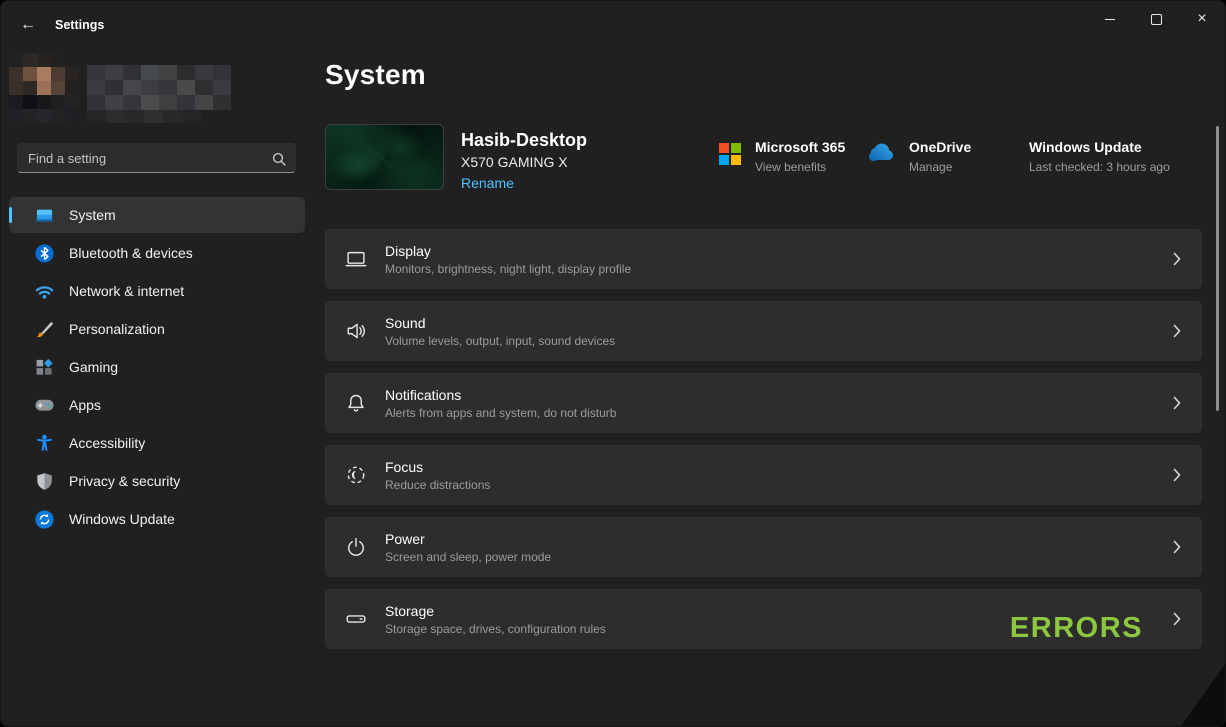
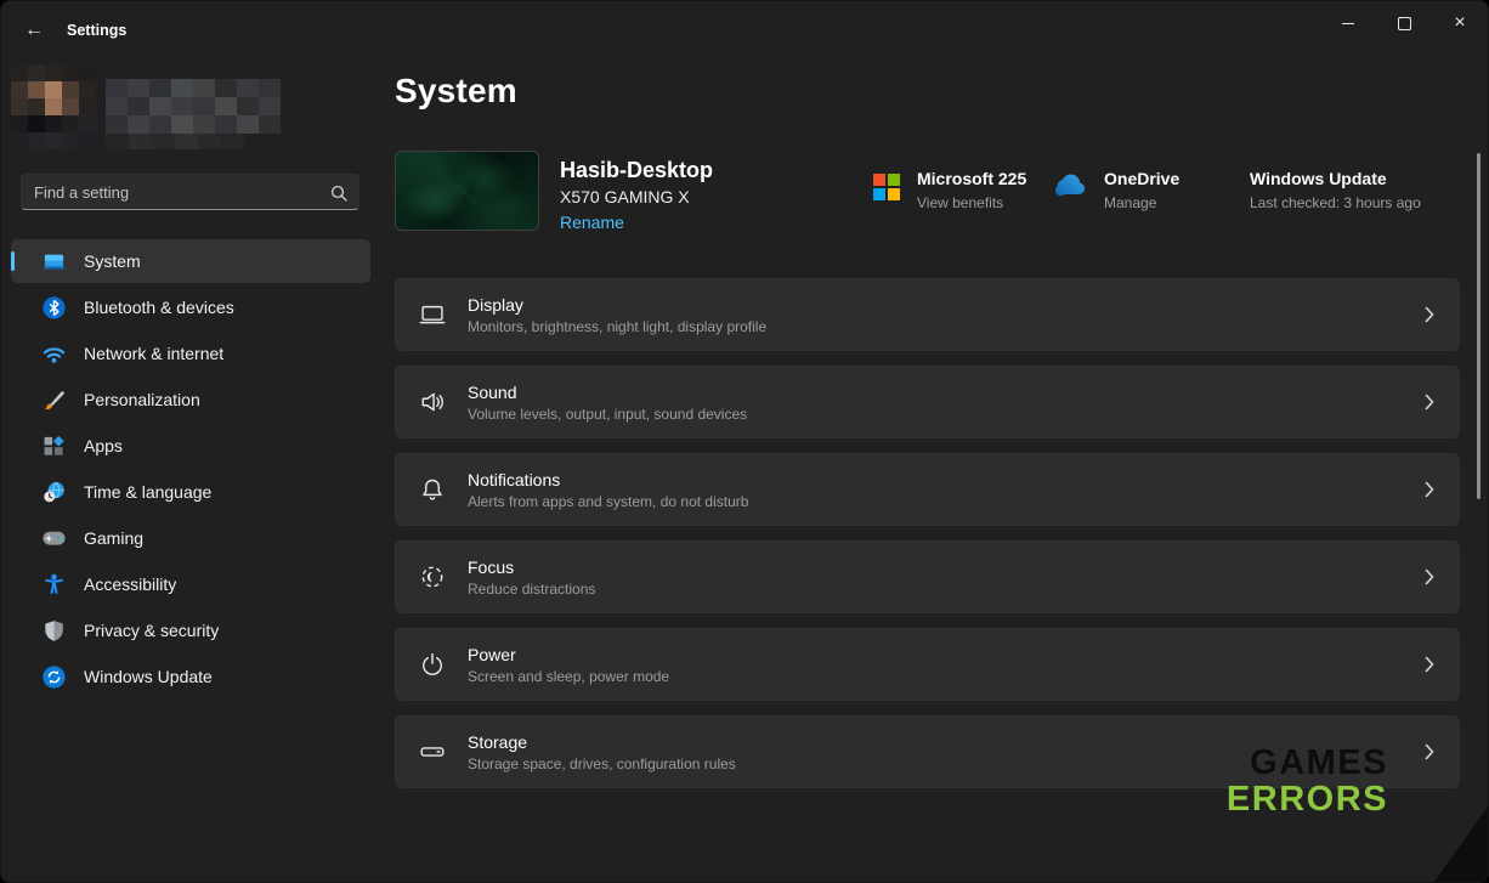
  ←
  Settings
  ×
  Find a setting
  System
  Bluetooth & devices
  Network & internet
  Personalization
- Gaming
+ Apps
+ Time & language
- Apps
+ Gaming
  Accessibility
  Privacy & security
  Windows Update
  System
  Hasib-Desktop
  X570 GAMING X
  Rename
- Microsoft 365
+ Microsoft 225
  View benefits
  OneDrive
  Manage
  Windows Update
  Last checked: 3 hours ago
  Display
  Monitors, brightness, night light, display profile
  Sound
  Volume levels, output, input, sound devices
  Notifications
  Alerts from apps and system, do not disturb
  Focus
  Reduce distractions
  Power
  Screen and sleep, power mode
  Storage
  Storage space, drives, configuration rules
+ GAMES
  ERRORS
